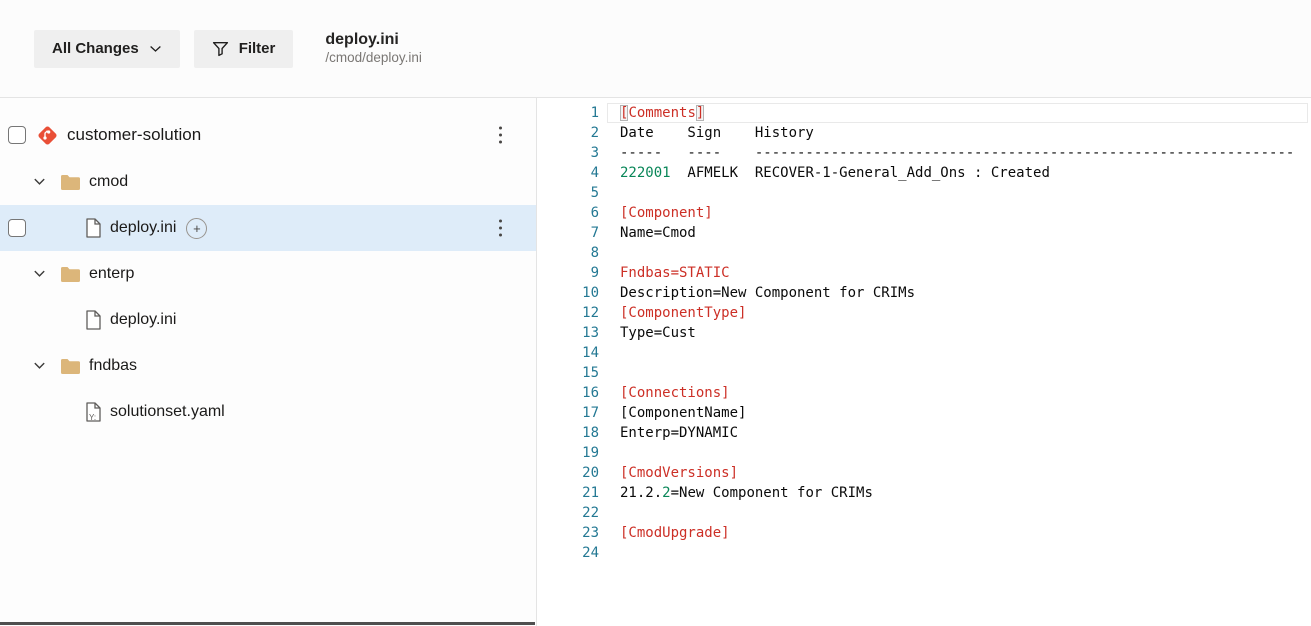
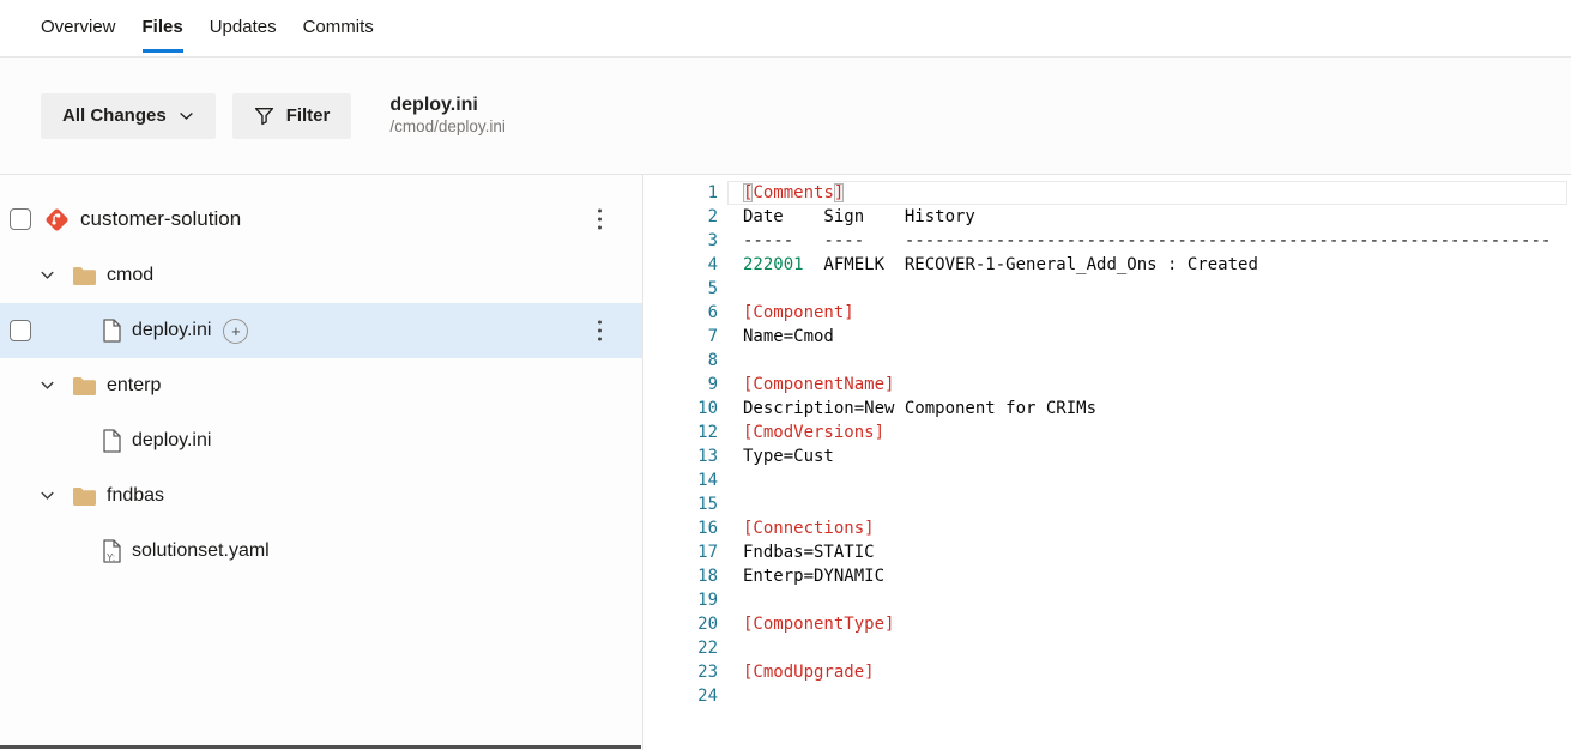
+ Overview Files Updates Commits
  All Changes
  Filter
  deploy.ini
  /cmod/deploy.ini
  customer-solution
  cmod
  deploy.ini
  +
  enterp
  deploy.ini
  fndbas
  Y:
  solutionset.yaml
  1
  [Comments]
  2
  Date Sign History
  3
  ----- ---- ----------------------------------------------------------------
  4
  222001 AFMELK RECOVER-1-General_Add_Ons : Created
  5
  6
  [Component]
  7
  Name=Cmod
  8
  9
- Fndbas=STATIC
+ [ComponentName]
  10
  Description=New Component for CRIMs
  12
- [ComponentType]
+ [CmodVersions]
  13
  Type=Cust
  14
  15
  16
  [Connections]
  17
- [ComponentName]
+ Fndbas=STATIC
  18
  Enterp=DYNAMIC
  19
  20
- [CmodVersions]
+ [ComponentType]
- 21
- 21.2.2=New Component for CRIMs
  22
  23
  [CmodUpgrade]
  24
